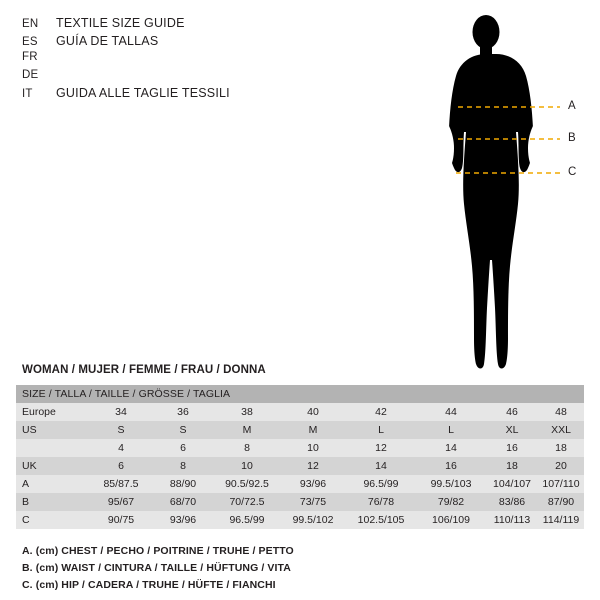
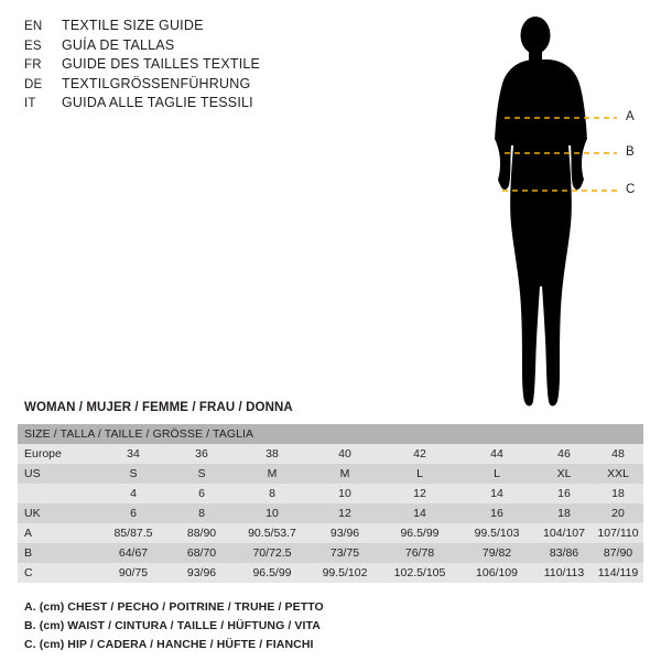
  EN
  TEXTILE SIZE GUIDE
  ES
  GUÍA DE TALLAS
  FR
+ GUIDE DES TAILLES TEXTILE
  DE
+ TEXTILGRÖSSENFÜHRUNG
  IT
  GUIDA ALLE TAGLIE TESSILI
  A
  B
  C
  WOMAN / MUJER / FEMME / FRAU / DONNA
  SIZE / TALLA / TAILLE / GRÖSSE / TAGLIA
  Europe	34	36	38	40	42	44	46	48
  US	S	S	M	M	L	L	XL	XXL
  	4	6	8	10	12	14	16	18
  UK	6	8	10	12	14	16	18	20
- A	85/87.5	88/90	90.5/92.5	93/96	96.5/99	99.5/103	104/107	107/110
+ A	85/87.5	88/90	90.5/53.7	93/96	96.5/99	99.5/103	104/107	107/110
- B	95/67	68/70	70/72.5	73/75	76/78	79/82	83/86	87/90
+ B	64/67	68/70	70/72.5	73/75	76/78	79/82	83/86	87/90
  C	90/75	93/96	96.5/99	99.5/102	102.5/105	106/109	110/113	114/119
  A. (cm) CHEST / PECHO / POITRINE / TRUHE / PETTO
  B. (cm) WAIST / CINTURA / TAILLE / HÜFTUNG / VITA
- C. (cm) HIP / CADERA / TRUHE / HÜFTE / FIANCHI
+ C. (cm) HIP / CADERA / HANCHE / HÜFTE / FIANCHI
